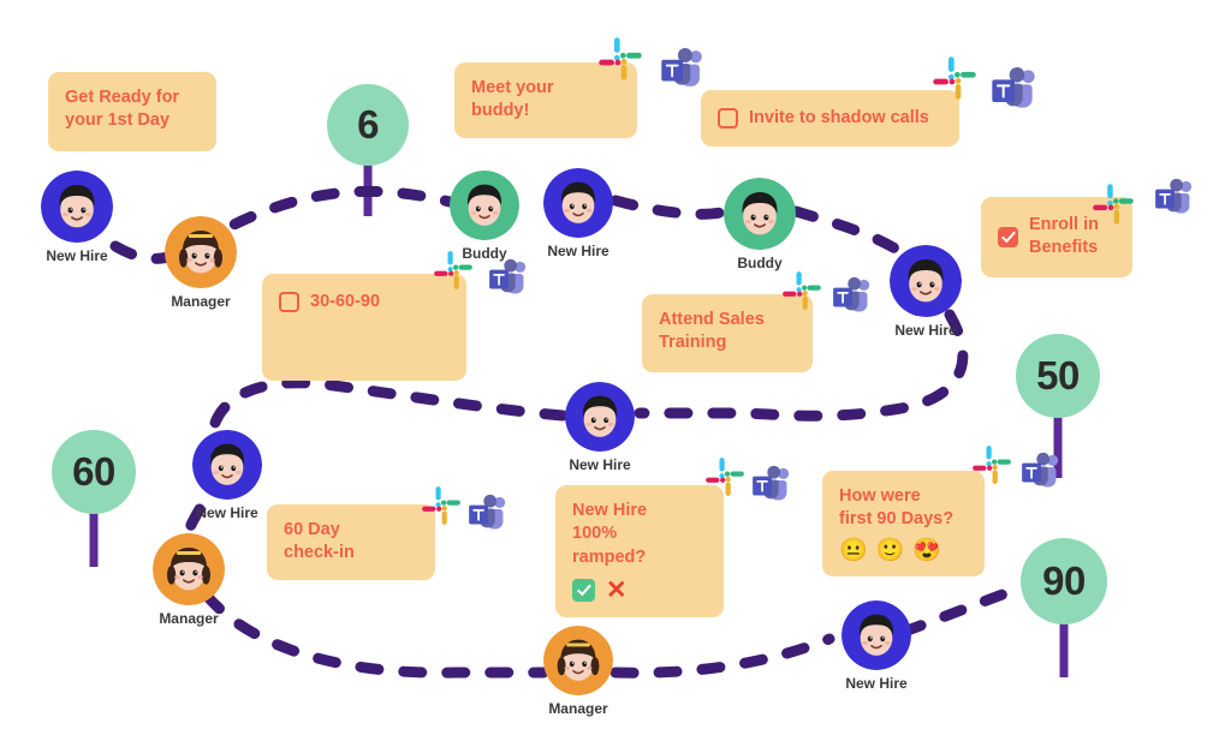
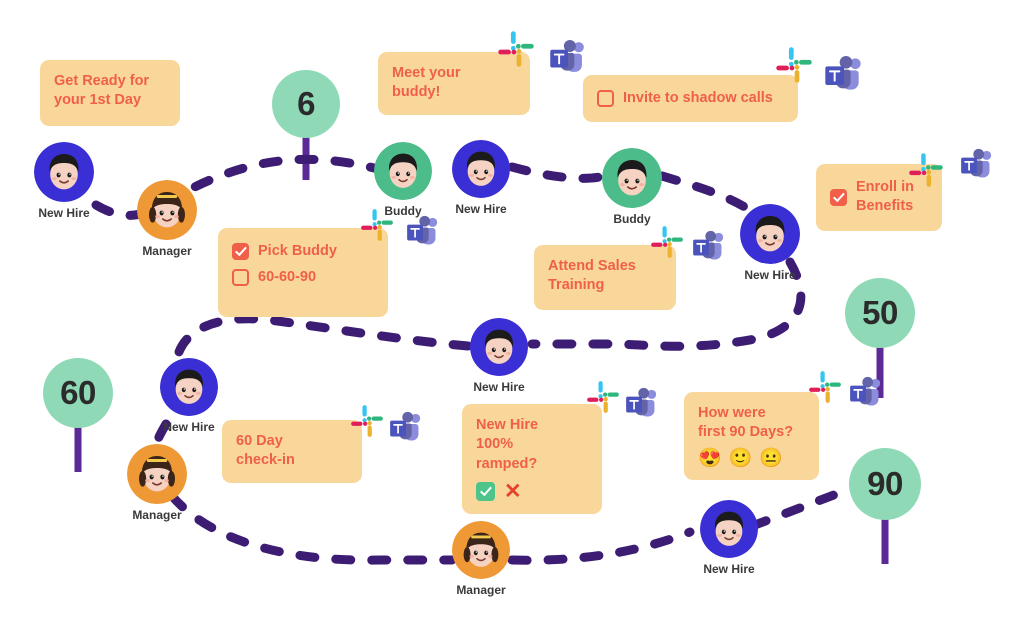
  6
  50
  60
  90
  New Hire
  Manager
  Buddy
  New Hire
  Buddy
  New Hire
  New Hire
  New Hire
  Manager
  Manager
  New Hire
  Get Ready for
  your 1st Day
  Meet your
  buddy!
  Invite to shadow calls
  Enroll in
  Benefits
+ Pick Buddy
- 30-60-90
+ 60-60-90
  Attend Sales
  Training
  60 Day
  check-in
  New Hire
  100%
  ramped?
  ✕
  How were
  first 90 Days?
- 😐
+ 😍
  🙂
- 😍
+ 😐
